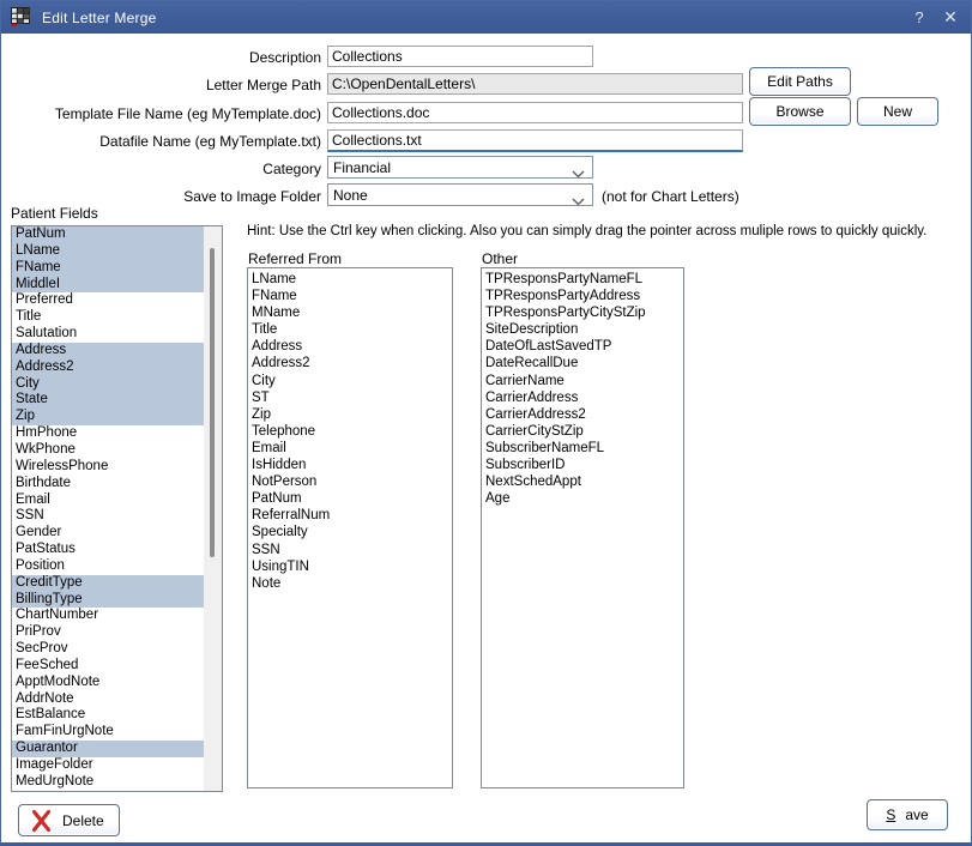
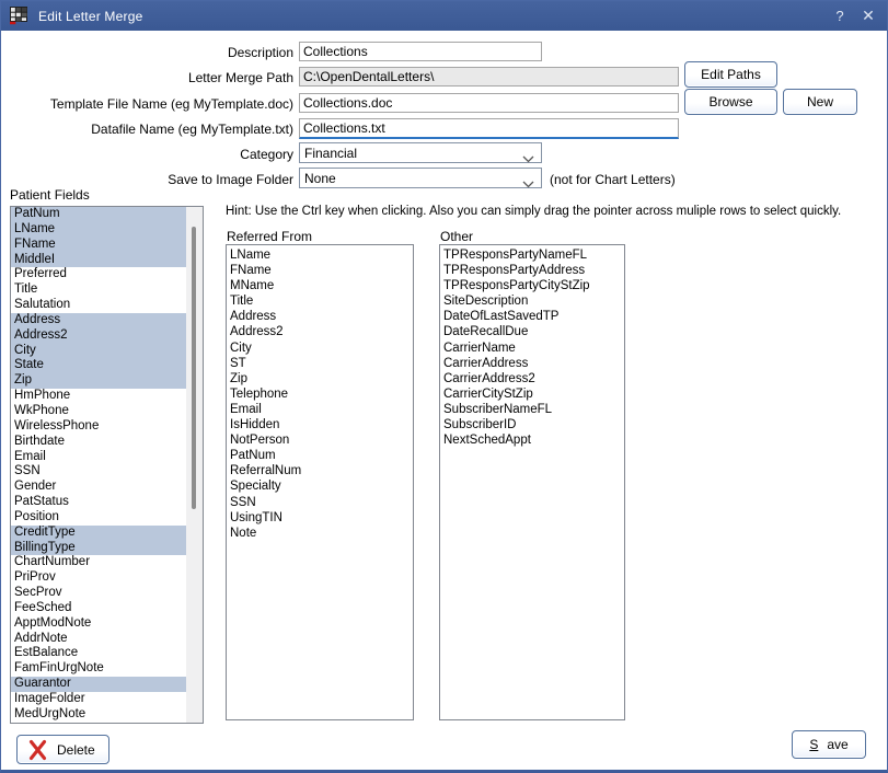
  Edit Letter Merge
  ?
  ✕
  Description
  Letter Merge Path
  Template File Name (eg MyTemplate.doc)
  Datafile Name (eg MyTemplate.txt)
  Category
  Save to Image Folder
  Collections
  C:\OpenDentalLetters\
  Collections.doc
  Collections.txt
  Financial
  None
  (not for Chart Letters)
  Edit Paths
  Browse
  New
- Hint: Use the Ctrl key when clicking. Also you can simply drag the pointer across muliple rows to quickly quickly.
+ Hint: Use the Ctrl key when clicking. Also you can simply drag the pointer across muliple rows to select quickly.
  Patient Fields
  PatNum
  LName
  FName
  MiddleI
  Preferred
  Title
  Salutation
  Address
  Address2
  City
  State
  Zip
  HmPhone
  WkPhone
  WirelessPhone
  Birthdate
  Email
  SSN
  Gender
  PatStatus
  Position
  CreditType
  BillingType
  ChartNumber
  PriProv
  SecProv
  FeeSched
  ApptModNote
  AddrNote
  EstBalance
  FamFinUrgNote
  Guarantor
  ImageFolder
  MedUrgNote
  Referred From
  LName
  FName
  MName
  Title
  Address
  Address2
  City
  ST
  Zip
  Telephone
  Email
  IsHidden
  NotPerson
  PatNum
  ReferralNum
  Specialty
  SSN
  UsingTIN
  Note
  Other
  TPResponsPartyNameFL
  TPResponsPartyAddress
  TPResponsPartyCityStZip
  SiteDescription
  DateOfLastSavedTP
  DateRecallDue
  CarrierName
  CarrierAddress
  CarrierAddress2
  CarrierCityStZip
  SubscriberNameFL
  SubscriberID
  NextSchedAppt
- Age
  Delete
  S
  ave
